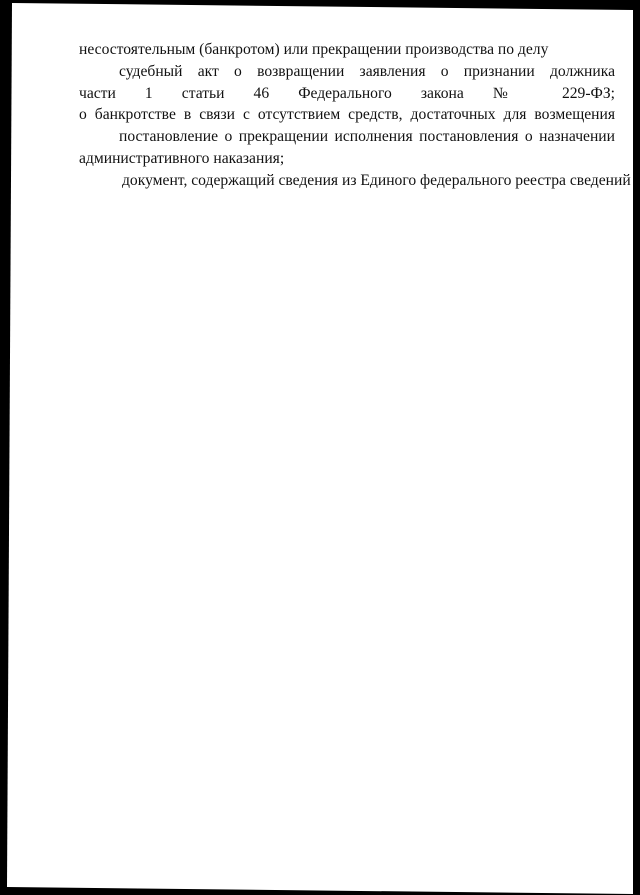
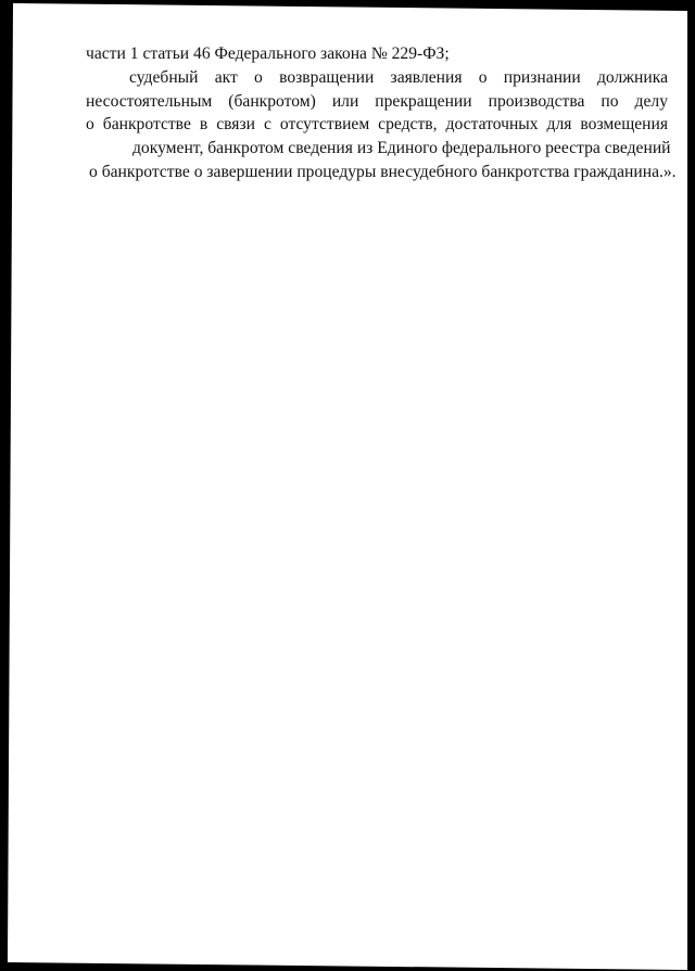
- несостоятельным (банкротом) или прекращении производства по делу
+ части 1 статьи 46 Федерального закона № 229-ФЗ;
  судебный акт о возвращении заявления о признании должника
- части 1 статьи 46 Федерального закона № 229-ФЗ;
+ несостоятельным (банкротом) или прекращении производства по делу
  о банкротстве в связи с отсутствием средств, достаточных для возмещения
- постановление о прекращении исполнения постановления о назначении
- административного наказания;
- документ, содержащий сведения из Единого федерального реестра сведений
+ документ, банкротом сведения из Единого федерального реестра сведений
+ о банкротстве о завершении процедуры внесудебного банкротства гражданина.».
